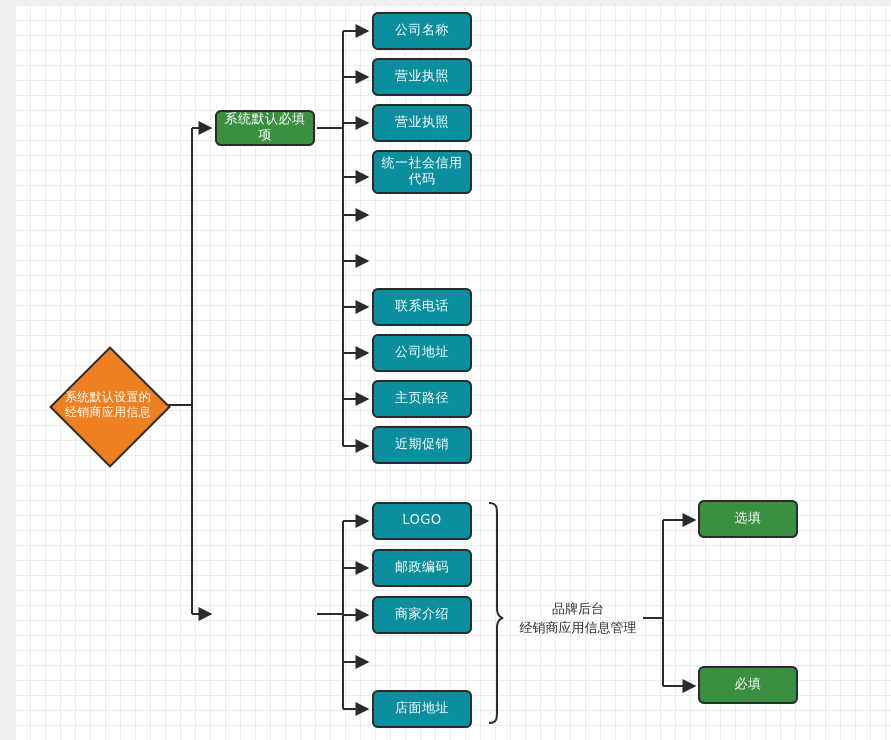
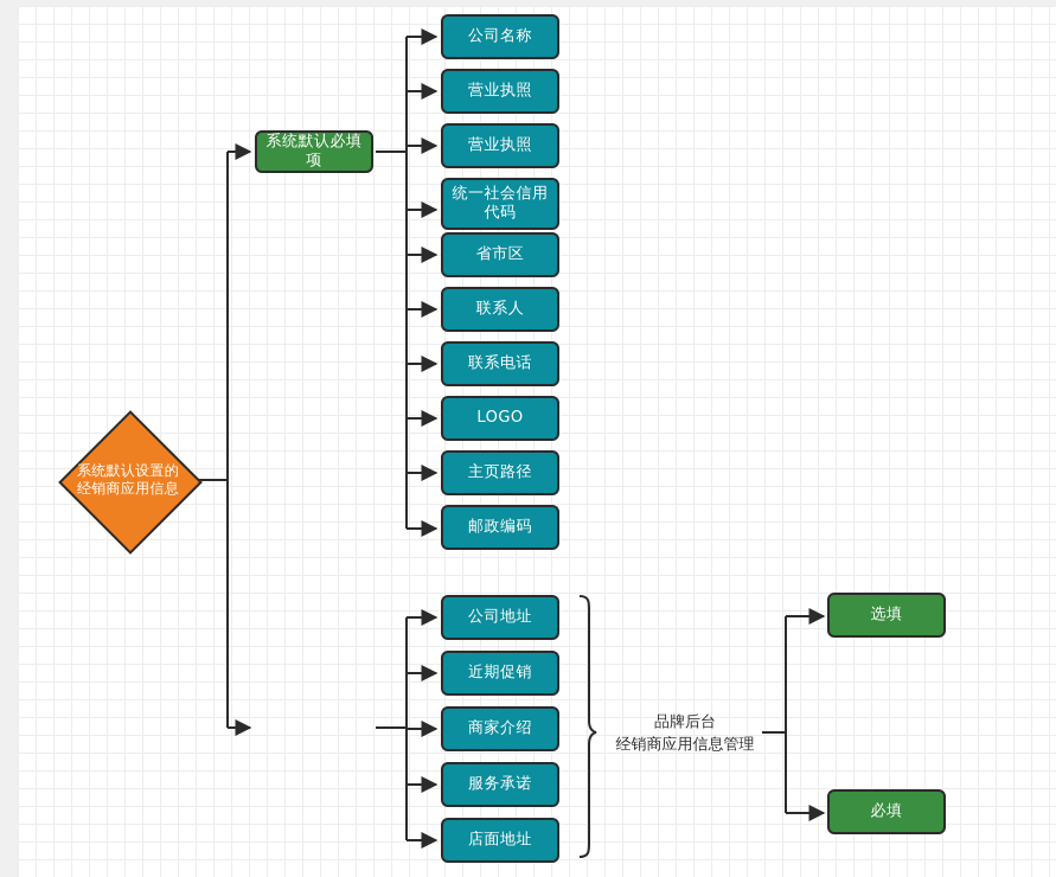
  系统默认设置的
  经销商应用信息
  系统默认必填
  项
  公司名称
  营业执照
  营业执照
  统一社会信用
  代码
+ 省市区
+ 联系人
  联系电话
- 公司地址
+ LOGO
  主页路径
- 近期促销
+ 邮政编码
- LOGO
+ 公司地址
- 邮政编码
+ 近期促销
  商家介绍
+ 服务承诺
  店面地址
  品牌后台
  经销商应用信息管理
  选填
  必填
